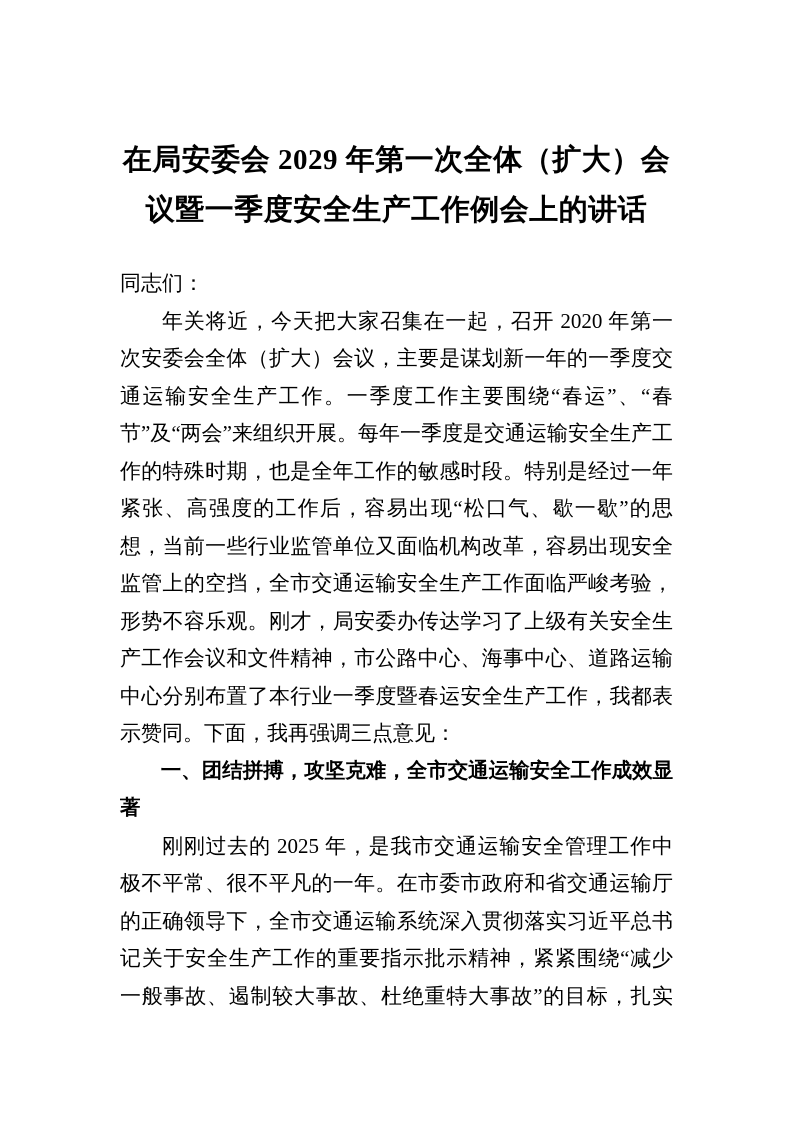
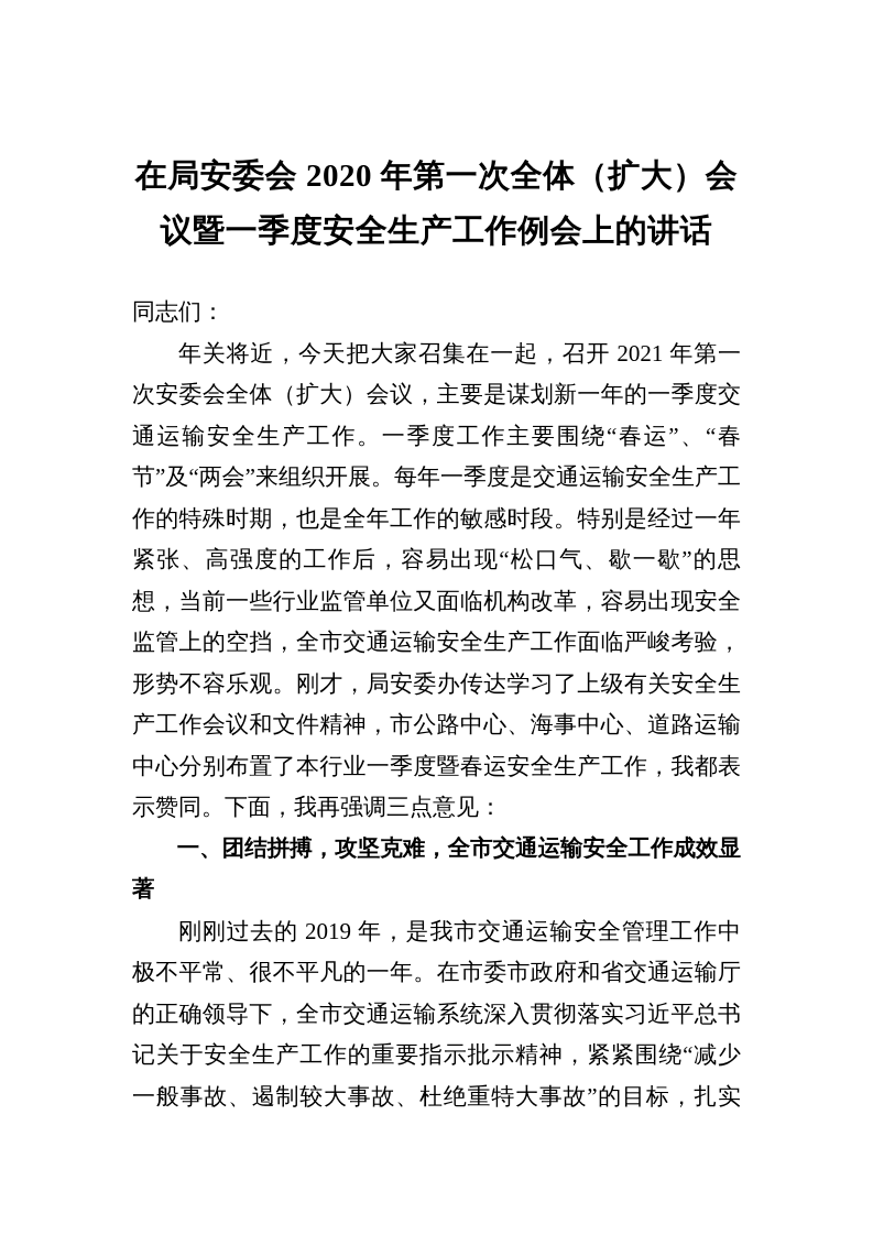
- 在局安委会 2029 年第一次全体（扩大）会
+ 在局安委会 2020 年第一次全体（扩大）会
  议暨一季度安全生产工作例会上的讲话
  同志们：
- 年关将近，今天把大家召集在一起，召开 2020 年第一次安委会全体（扩大）会议，主要是谋划新一年的一季度交通运输安全生产工作。一季度工作主要围绕“春运”、“春节”及“两会”来组织开展。每年一季度是交通运输安全生产工作的特殊时期，也是全年工作的敏感时段。特别是经过一年紧张、高强度的工作后，容易出现“松口气、歇一歇”的思想，当前一些行业监管单位又面临机构改革，容易出现安全监管上的空挡，全市交通运输安全生产工作面临严峻考验，形势不容乐观。刚才，局安委办传达学习了上级有关安全生产工作会议和文件精神，市公路中心、海事中心、道路运输中心分别布置了本行业一季度暨春运安全生产工作，我都表示赞同。下面，我再强调三点意见：
+ 年关将近，今天把大家召集在一起，召开 2021 年第一次安委会全体（扩大）会议，主要是谋划新一年的一季度交通运输安全生产工作。一季度工作主要围绕“春运”、“春节”及“两会”来组织开展。每年一季度是交通运输安全生产工作的特殊时期，也是全年工作的敏感时段。特别是经过一年紧张、高强度的工作后，容易出现“松口气、歇一歇”的思想，当前一些行业监管单位又面临机构改革，容易出现安全监管上的空挡，全市交通运输安全生产工作面临严峻考验，形势不容乐观。刚才，局安委办传达学习了上级有关安全生产工作会议和文件精神，市公路中心、海事中心、道路运输中心分别布置了本行业一季度暨春运安全生产工作，我都表示赞同。下面，我再强调三点意见：
  一、团结拼搏，攻坚克难，全市交通运输安全工作成效显著
- 刚刚过去的 2025 年，是我市交通运输安全管理工作中极不平常、很不平凡的一年。在市委市政府和省交通运输厅的正确领导下，全市交通运输系统深入贯彻落实习近平总书记关于安全生产工作的重要指示批示精神，紧紧围绕“减少一般事故、遏制较大事故、杜绝重特大事故”的目标，扎实
+ 刚刚过去的 2019 年，是我市交通运输安全管理工作中极不平常、很不平凡的一年。在市委市政府和省交通运输厅的正确领导下，全市交通运输系统深入贯彻落实习近平总书记关于安全生产工作的重要指示批示精神，紧紧围绕“减少一般事故、遏制较大事故、杜绝重特大事故”的目标，扎实
